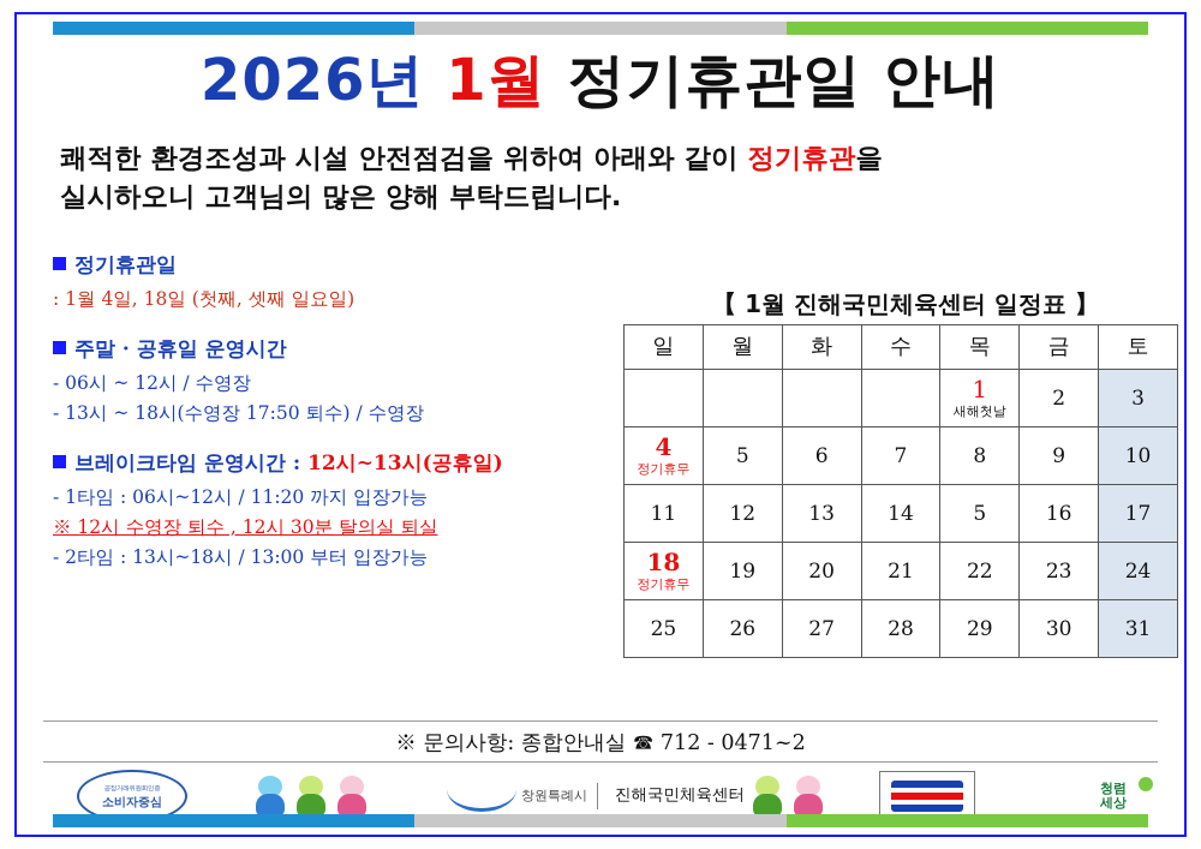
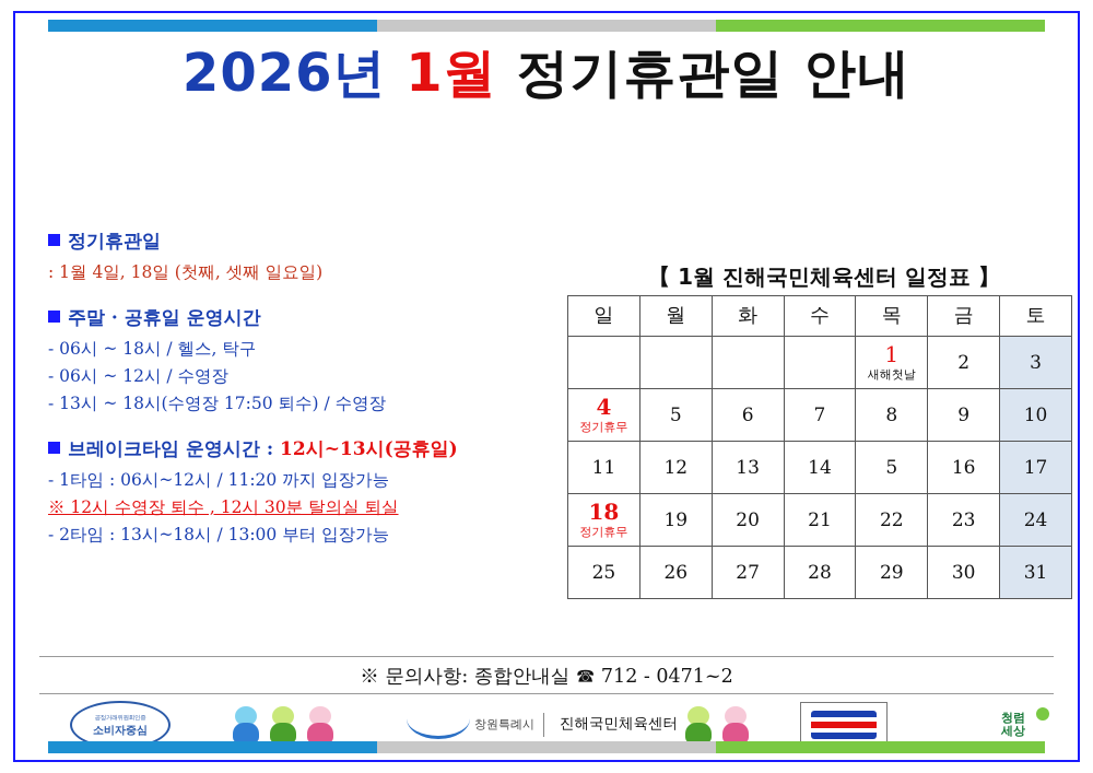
  2026년 1월 정기휴관일 안내
- 쾌적한 환경조성과 시설 안전점검을 위하여 아래와 같이 정기휴관을
- 실시하오니 고객님의 많은 양해 부탁드립니다.
  정기휴관일
  : 1월 4일, 18일 (첫째, 셋째 일요일)
  주말 · 공휴일 운영시간
+ - 06시 ~ 18시 / 헬스, 탁구
  - 06시 ~ 12시 / 수영장
  - 13시 ~ 18시(수영장 17:50 퇴수) / 수영장
  브레이크타임 운영시간 : 12시~13시(공휴일)
  - 1타임 : 06시~12시 / 11:20 까지 입장가능
  ※ 12시 수영장 퇴수 , 12시 30분 탈의실 퇴실
  - 2타임 : 13시~18시 / 13:00 부터 입장가능
  【 1월 진해국민체육센터 일정표 】
  일	월	화	수	목	금	토
  				1 새해첫날	2	3
  4 정기휴무	5	6	7	8	9	10
  11	12	13	14	5	16	17
  18 정기휴무	19	20	21	22	23	24
  25	26	27	28	29	30	31
  ※ 문의사항: 종합안내실 ☎ 712 - 0471~2
  소비자중심
  창원특례시
  진해국민체육센터
  청렴
  세상
